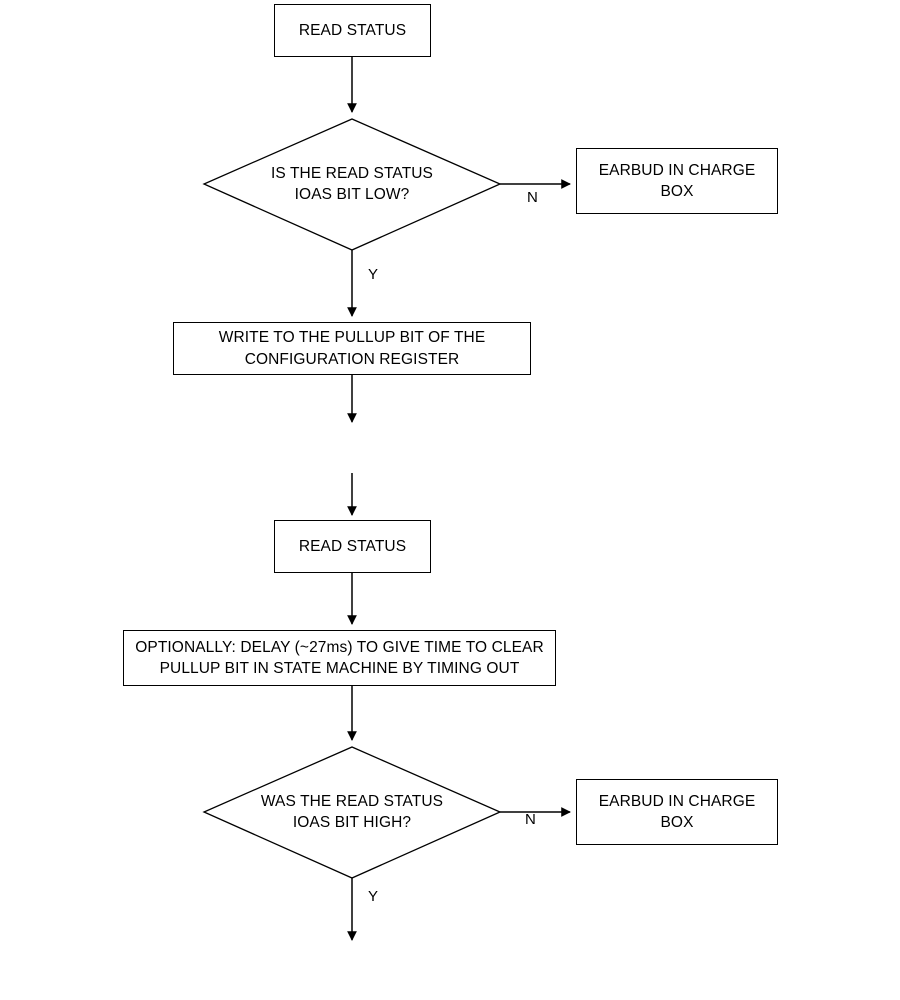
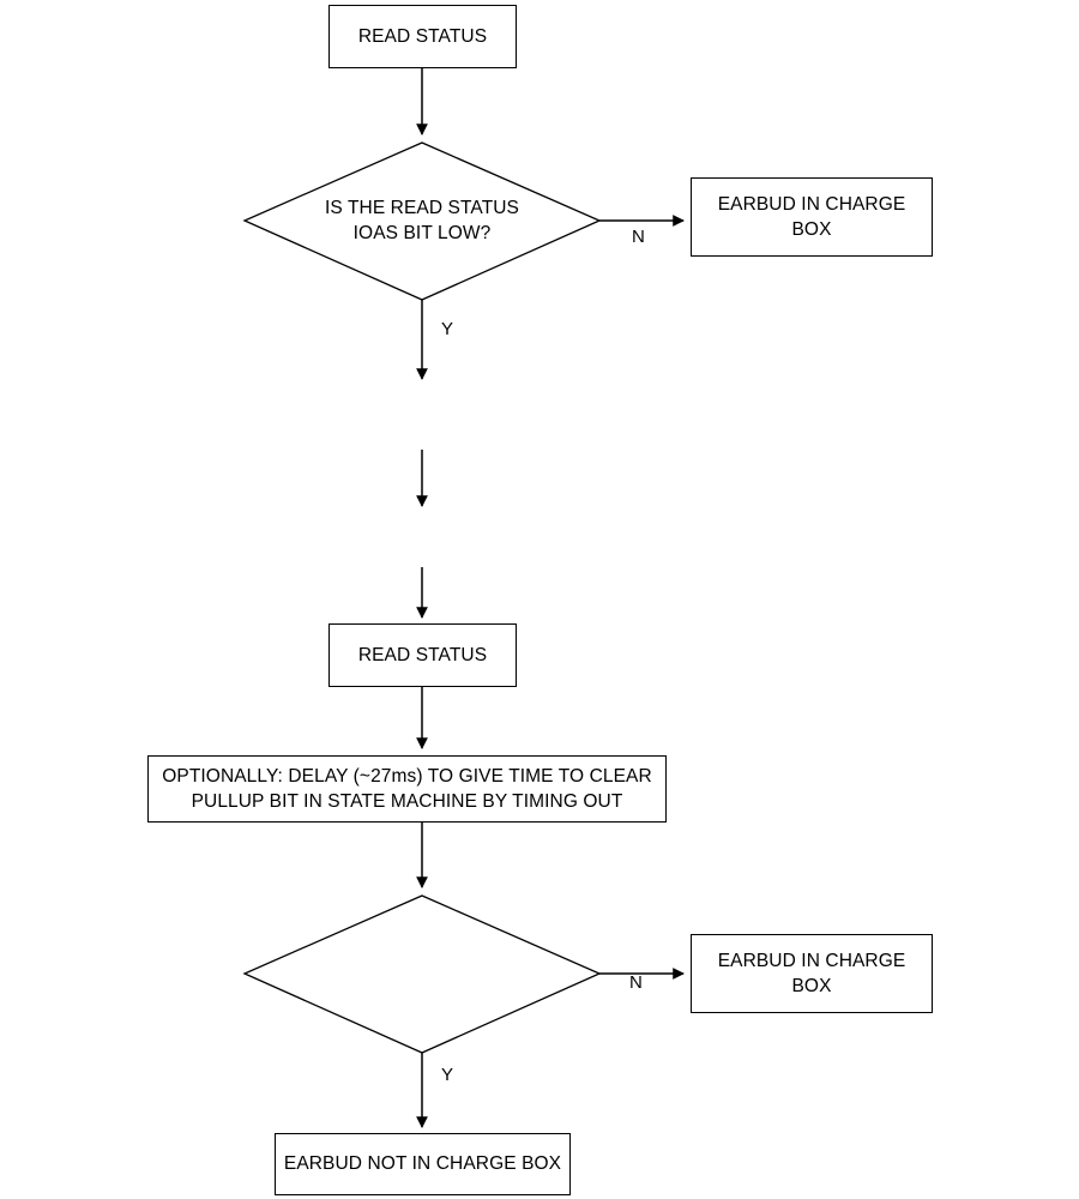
  READ STATUS
  IS THE READ STATUS
  IOAS BIT LOW?
  EARBUD IN CHARGE BOX
- WRITE TO THE PULLUP BIT OF THE
- CONFIGURATION REGISTER
  READ STATUS
  OPTIONALLY: DELAY (~27ms) TO GIVE TIME TO CLEAR
  PULLUP BIT IN STATE MACHINE BY TIMING OUT
- WAS THE READ STATUS
- IOAS BIT HIGH?
  EARBUD IN CHARGE BOX
+ EARBUD NOT IN CHARGE BOX
  N
  Y
  N
  Y
